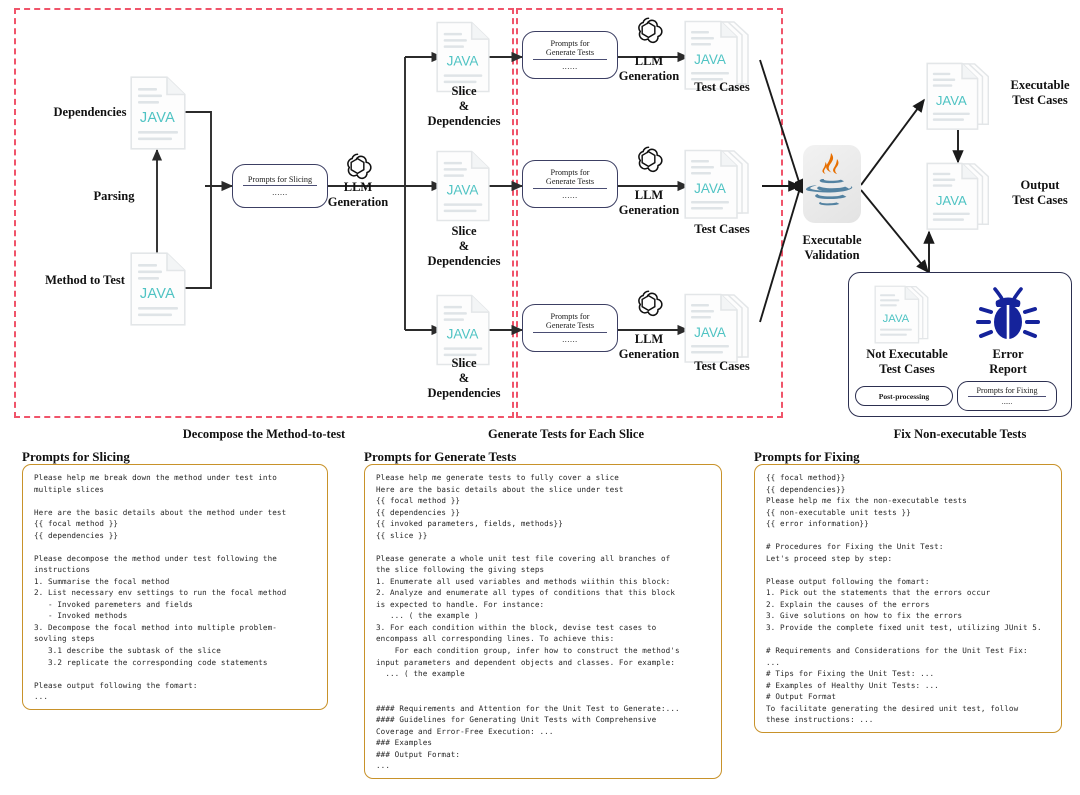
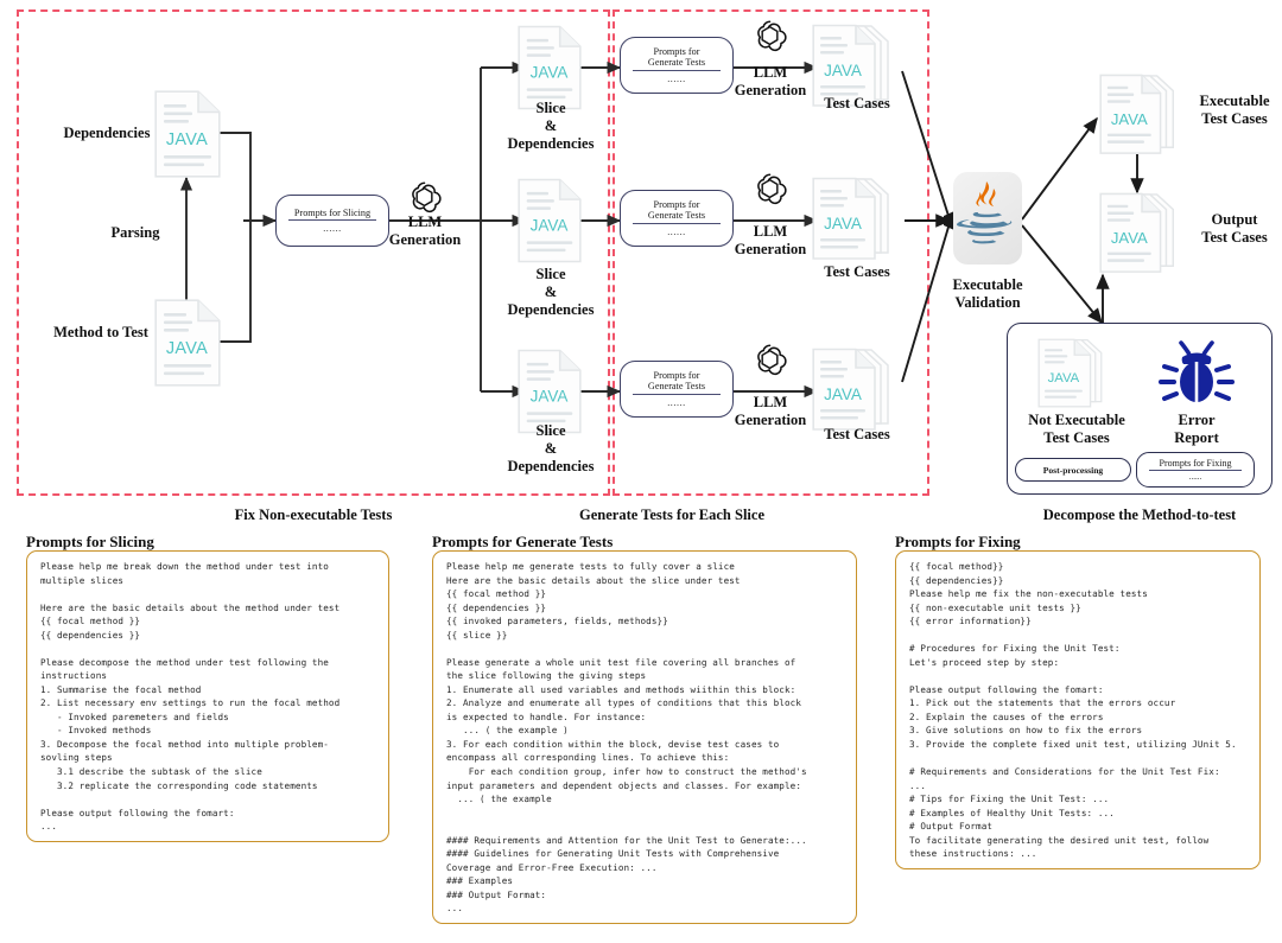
  Dependencies
  Parsing
  Method to Test
  JAVA
  JAVA
  Prompts for Slicing
  ......
  LLM
  Generation
  JAVA
  Slice
  &
  Dependencies
  JAVA
  Slice
  &
  Dependencies
  JAVA
  Slice
  &
  Dependencies
  Prompts for
  Generate Tests
  ......
  Prompts for
  Generate Tests
  ......
  Prompts for
  Generate Tests
  ......
  LLM
  Generation
  LLM
  Generation
  LLM
  Generation
  JAVA
  Test Cases
  JAVA
  Test Cases
  JAVA
  Test Cases
  Executable
  Validation
  JAVA
  Executable
  Test Cases
  JAVA
  Output
  Test Cases
  JAVA
  Not Executable
  Test Cases
  Error
  Report
  Post-processing
  Prompts for Fixing
  ......
- Decompose the Method-to-test
+ Fix Non-executable Tests
  Generate Tests for Each Slice
- Fix Non-executable Tests
+ Decompose the Method-to-test
  Prompts for Slicing
  Please help me break down the method under test into
  multiple slices
  Here are the basic details about the method under test
  {{ focal method }}
  {{ dependencies }}
  Please decompose the method under test following the
  instructions
  1. Summarise the focal method
  2. List necessary env settings to run the focal method
  - Invoked paremeters and fields
  - Invoked methods
  3. Decompose the focal method into multiple problem-
  sovling steps
  3.1 describe the subtask of the slice
  3.2 replicate the corresponding code statements
  Please output following the fomart:
  ...
  Prompts for Generate Tests
  Please help me generate tests to fully cover a slice
  Here are the basic details about the slice under test
  {{ focal method }}
  {{ dependencies }}
  {{ invoked parameters, fields, methods}}
  {{ slice }}
  Please generate a whole unit test file covering all branches of
  the slice following the giving steps
  1. Enumerate all used variables and methods wiithin this block:
  2. Analyze and enumerate all types of conditions that this block
  is expected to handle. For instance:
  ... ( the example )
  3. For each condition within the block, devise test cases to
  encompass all corresponding lines. To achieve this:
  For each condition group, infer how to construct the method's
  input parameters and dependent objects and classes. For example:
  ... ( the example
  #### Requirements and Attention for the Unit Test to Generate:...
  #### Guidelines for Generating Unit Tests with Comprehensive
  Coverage and Error-Free Execution: ...
  ### Examples
  ### Output Format:
  ...
  Prompts for Fixing
  {{ focal method}}
  {{ dependencies}}
  Please help me fix the non-executable tests
  {{ non-executable unit tests }}
  {{ error information}}
  # Procedures for Fixing the Unit Test:
  Let's proceed step by step:
  Please output following the fomart:
  1. Pick out the statements that the errors occur
  2. Explain the causes of the errors
  3. Give solutions on how to fix the errors
  3. Provide the complete fixed unit test, utilizing JUnit 5.
  # Requirements and Considerations for the Unit Test Fix:
  ...
  # Tips for Fixing the Unit Test: ...
  # Examples of Healthy Unit Tests: ...
  # Output Format
  To facilitate generating the desired unit test, follow
  these instructions: ...
